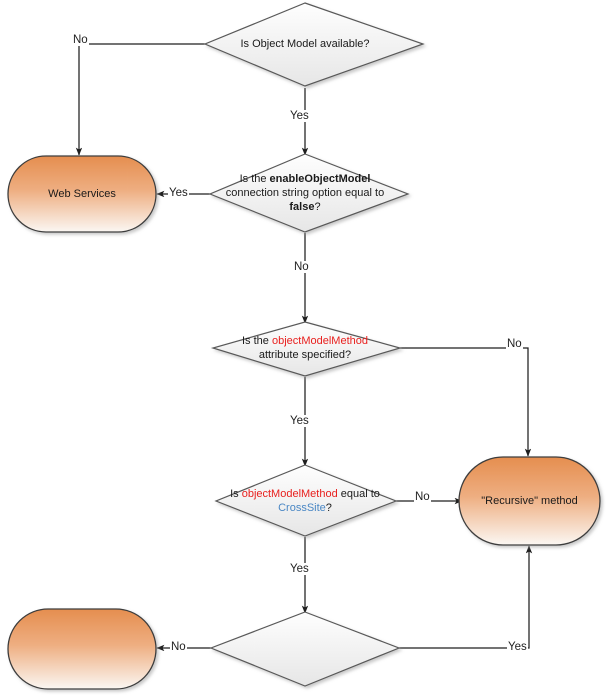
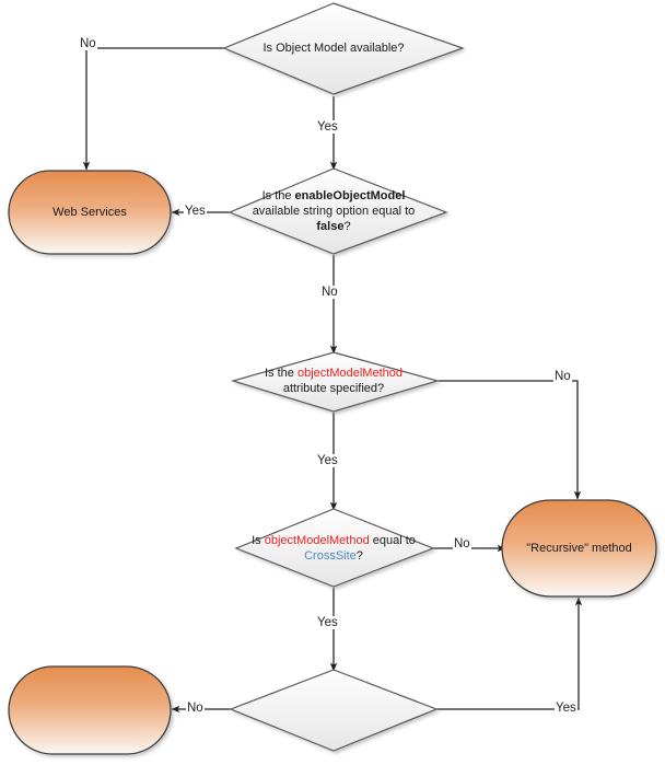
  Is Object Model available?
  Is the enableObjectModel
- connection string option equal to
+ available string option equal to
  false?
  Is the objectModelMethod
  attribute specified?
  Is objectModelMethod equal to
  CrossSite?
  Web Services
  "Recursive" method
  No
  Yes
  Yes
  No
  No
  Yes
  No
  Yes
  No
  Yes
